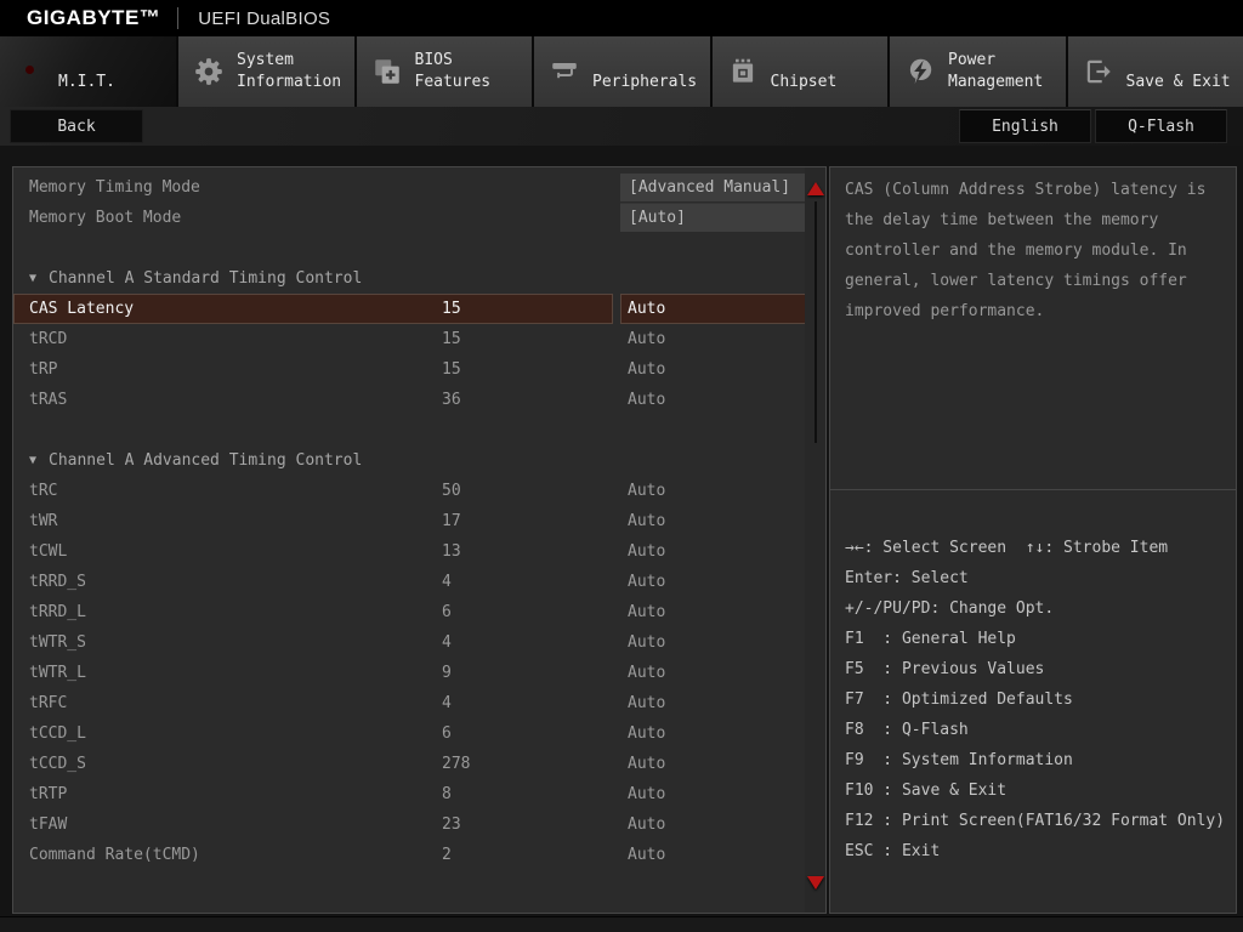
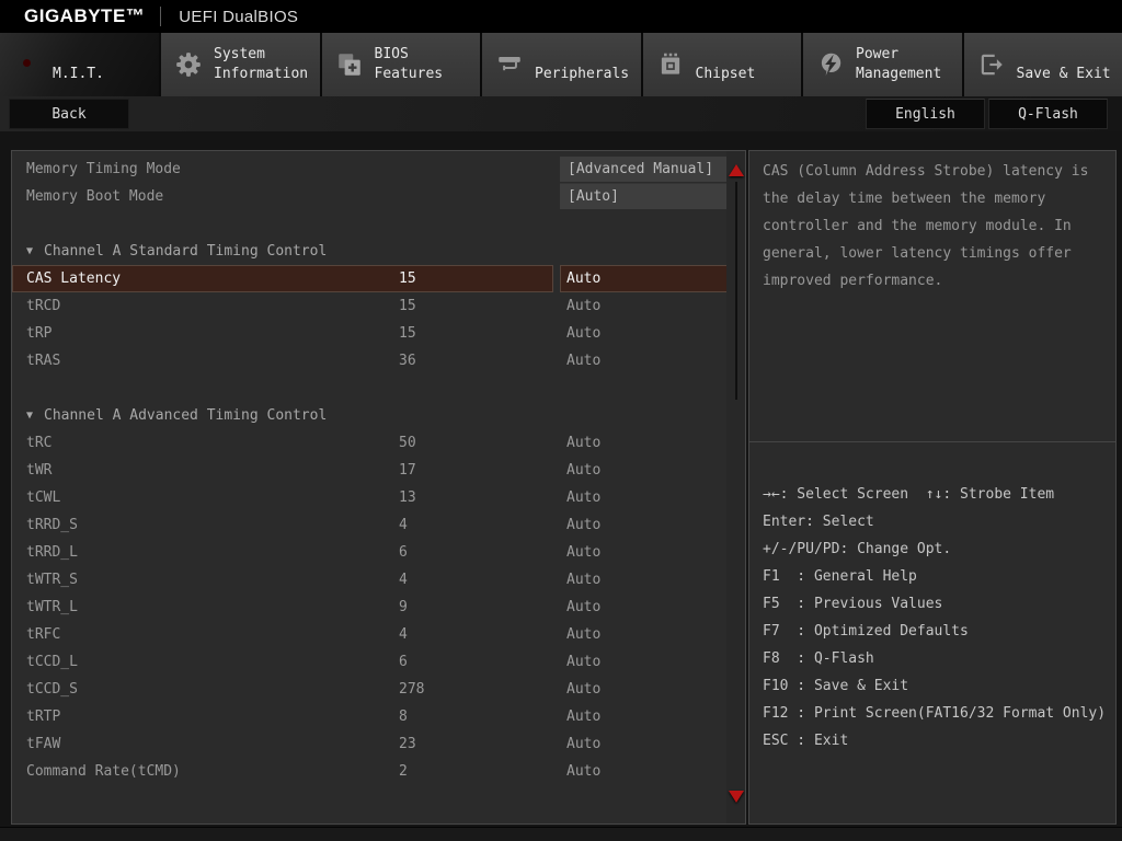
  GIGABYTE™
  UEFI DualBIOS
  M.I.T.
  System Information
  BIOS Features
  Peripherals
  Chipset
  Power Management
  Save & Exit
  Back
  English
  Q-Flash
  Memory Timing Mode
  [Advanced Manual]
  Memory Boot Mode
  [Auto]
  ▼
  Channel A Standard Timing Control
  CAS Latency
  15
  Auto
  tRCD
  15
  Auto
  tRP
  15
  Auto
  tRAS
  36
  Auto
  ▼
  Channel A Advanced Timing Control
  tRC
  50
  Auto
  tWR
  17
  Auto
  tCWL
  13
  Auto
  tRRD_S
  4
  Auto
  tRRD_L
  6
  Auto
  tWTR_S
  4
  Auto
  tWTR_L
  9
  Auto
  tRFC
  4
  Auto
  tCCD_L
  6
  Auto
  tCCD_S
  278
  Auto
  tRTP
  8
  Auto
  tFAW
  23
  Auto
  Command Rate(tCMD)
  2
  Auto
  CAS (Column Address Strobe) latency is the delay time between the memory controller and the memory module. In general, lower latency timings offer improved performance.
  →←: Select Screen ↑↓: Strobe Item
  Enter: Select
  +/-/PU/PD: Change Opt.
  F1 : General Help
  F5 : Previous Values
  F7 : Optimized Defaults
  F8 : Q-Flash
- F9 : System Information
  F10 : Save & Exit
  F12 : Print Screen(FAT16/32 Format Only)
  ESC : Exit
